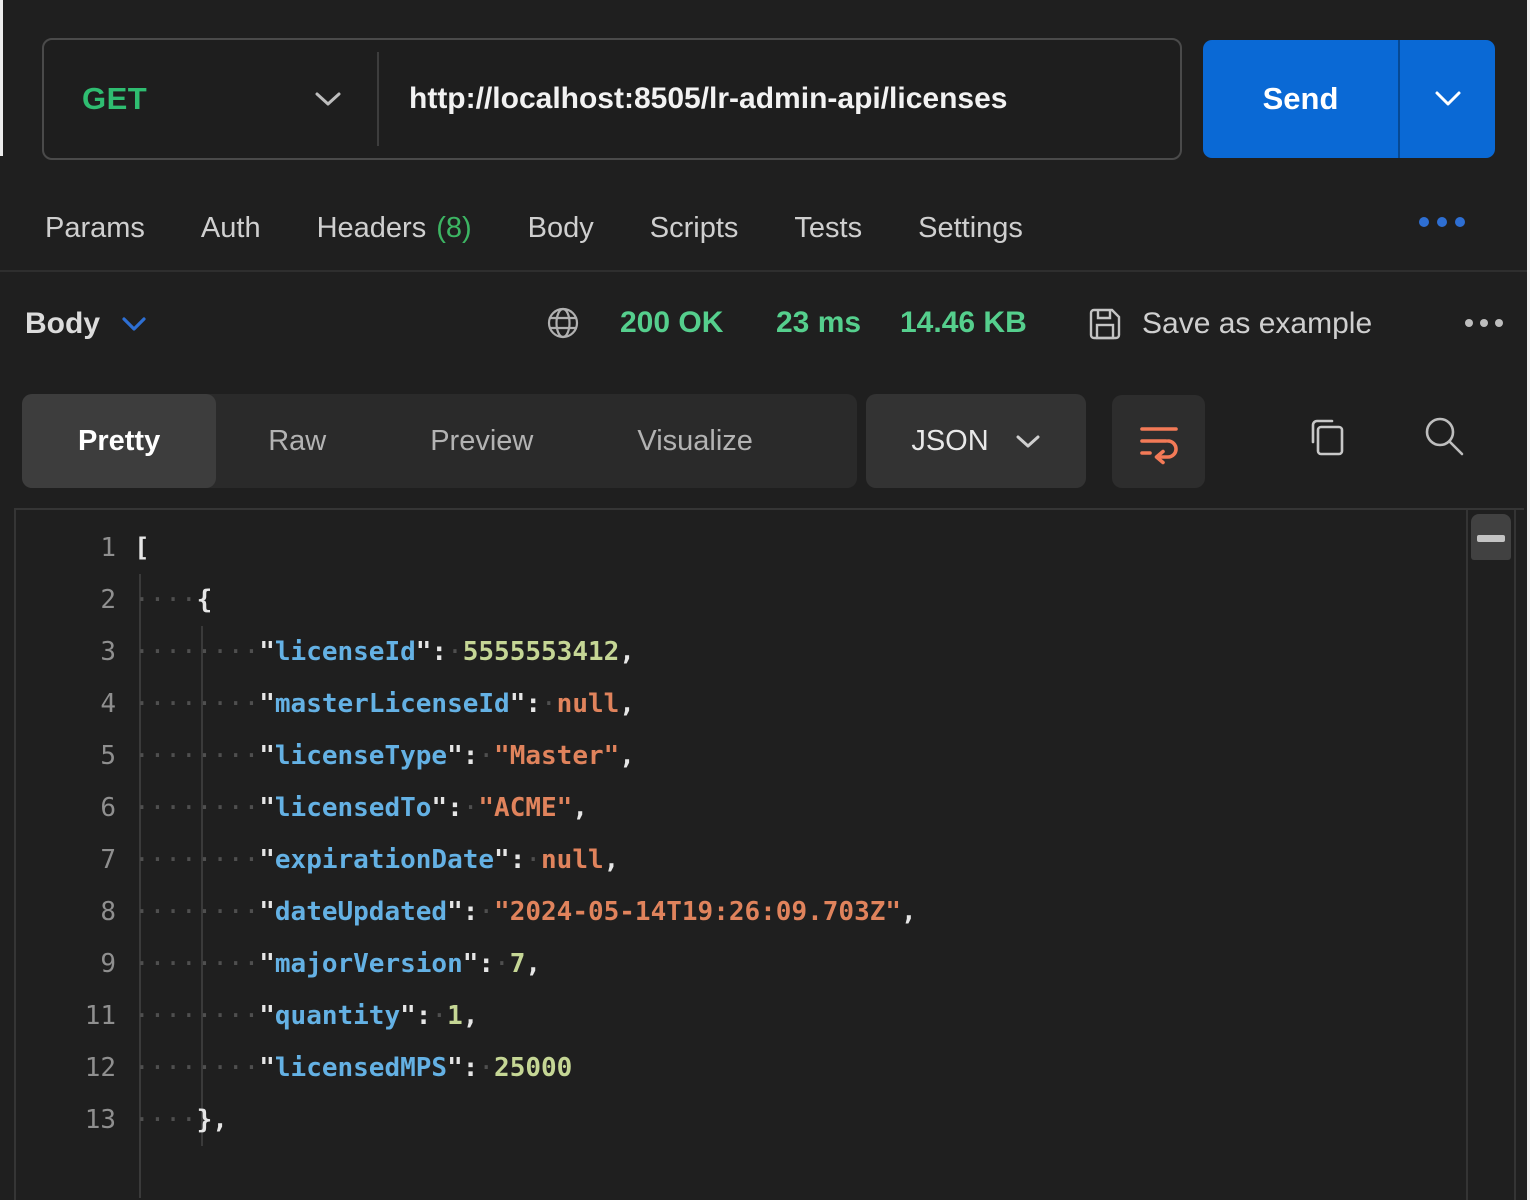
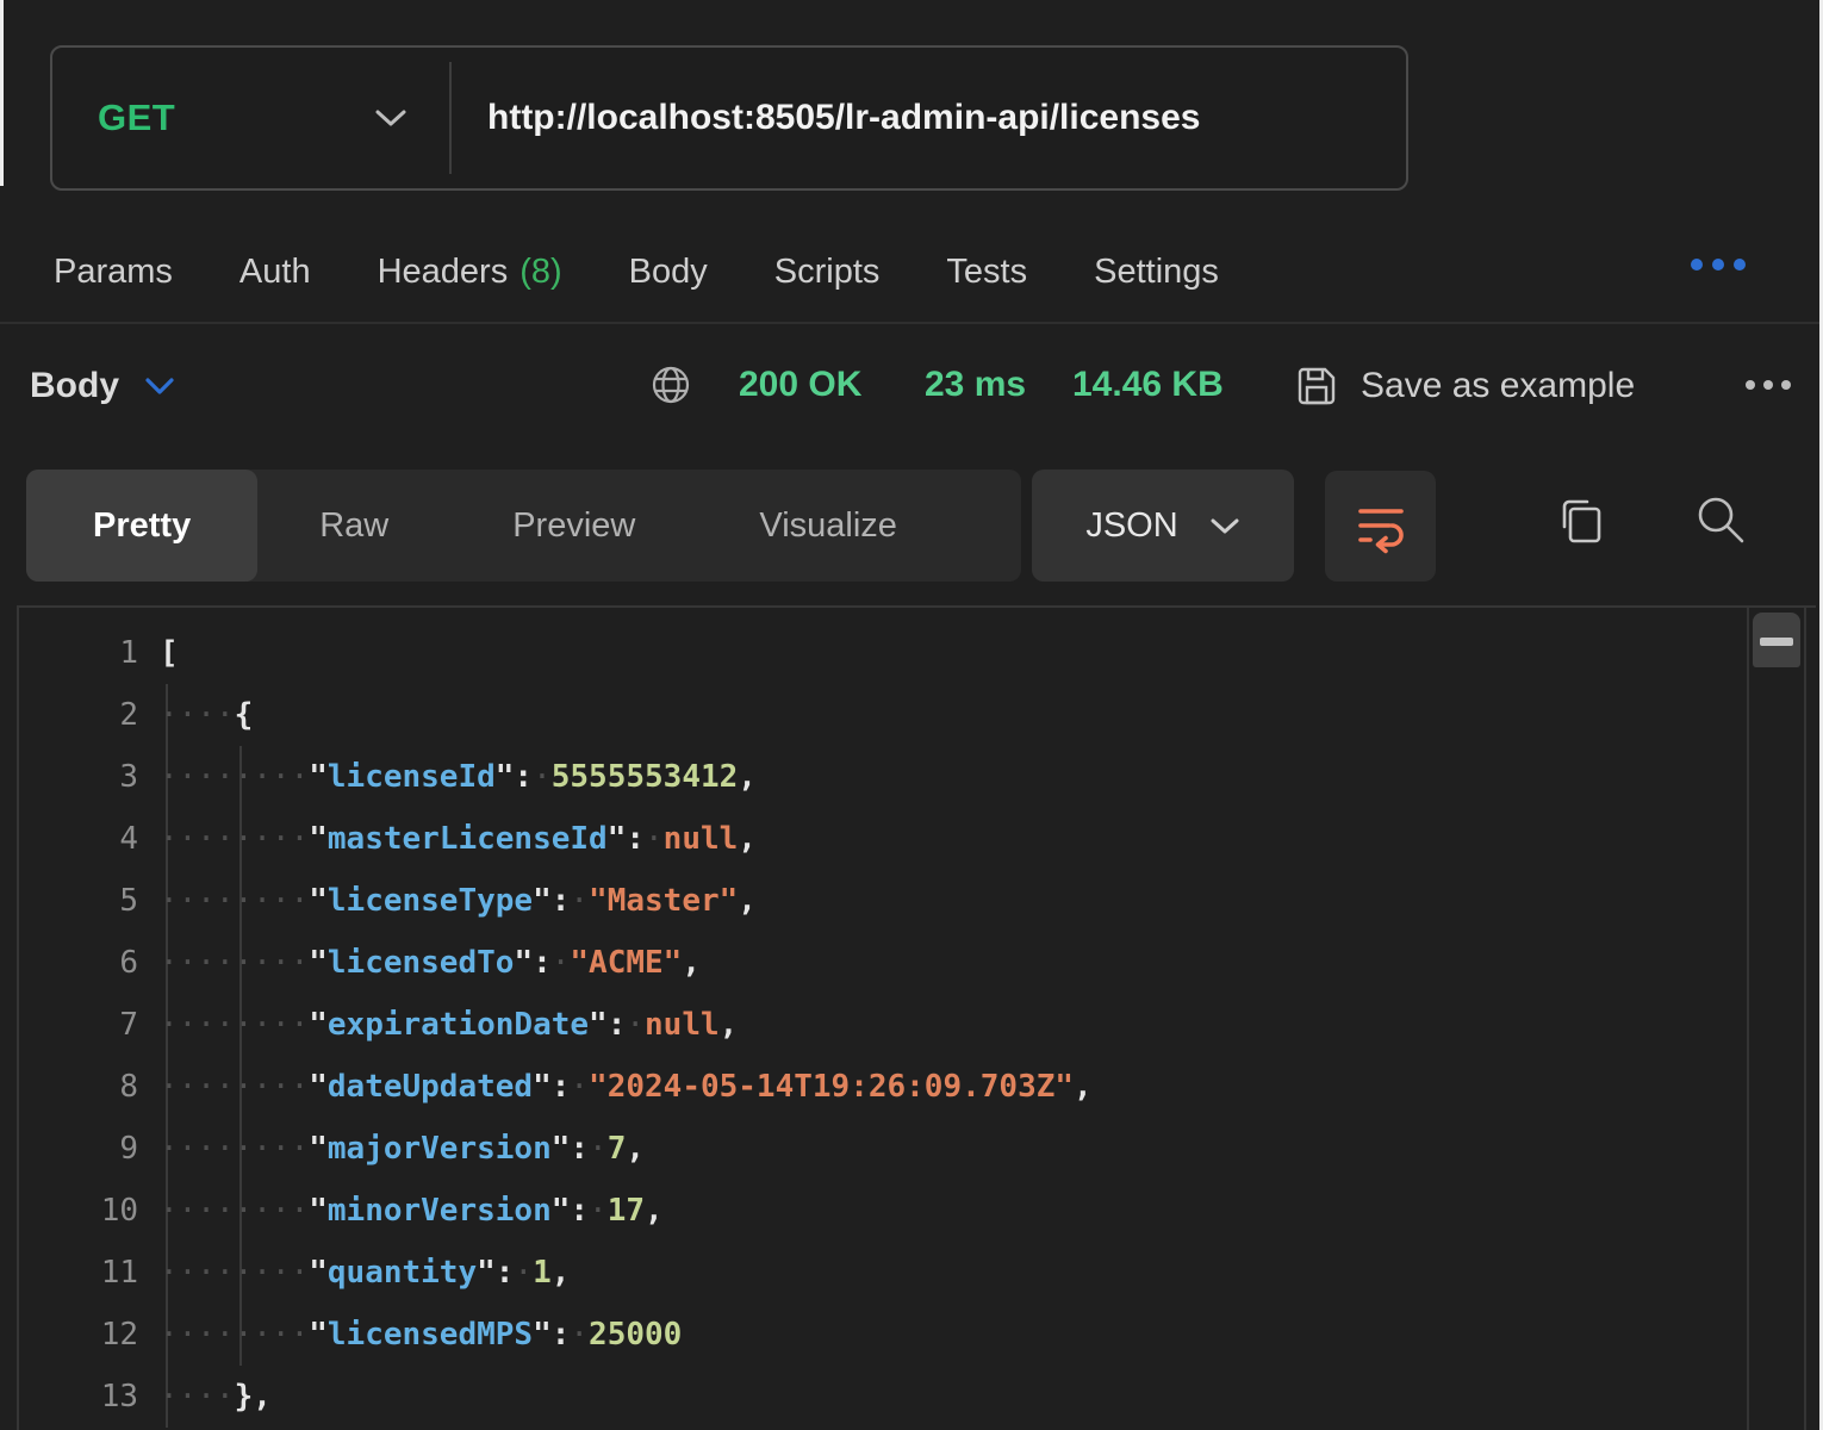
  GET
  http://localhost:8505/lr-admin-api/licenses
- Send
  Params
  Auth
  Headers
  (8)
  Body
  Scripts
  Tests
  Settings
  Body
  200 OK
  23 ms
  14.46 KB
  Save as example
  Pretty
  Raw
  Preview
  Visualize
  JSON
  1
  [
  2
  ····{
  3
  ········"licenseId":·5555553412,
  4
  ········"masterLicenseId":·null,
  5
  ········"licenseType":·"Master",
  6
  ········"licensedTo":·"ACME",
  7
  ········"expirationDate":·null,
  8
  ········"dateUpdated":·"2024-05-14T19:26:09.703Z",
  9
  ········"majorVersion":·7,
+ 10
+ ········"minorVersion":·17,
  11
  ········"quantity":·1,
  12
  ········"licensedMPS":·25000
  13
  ····},
